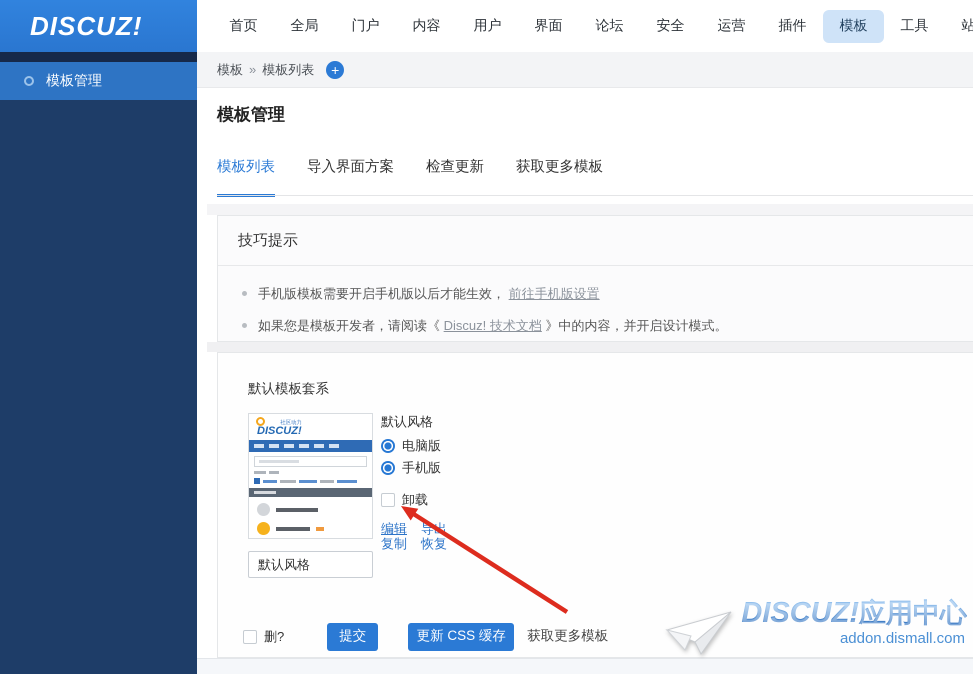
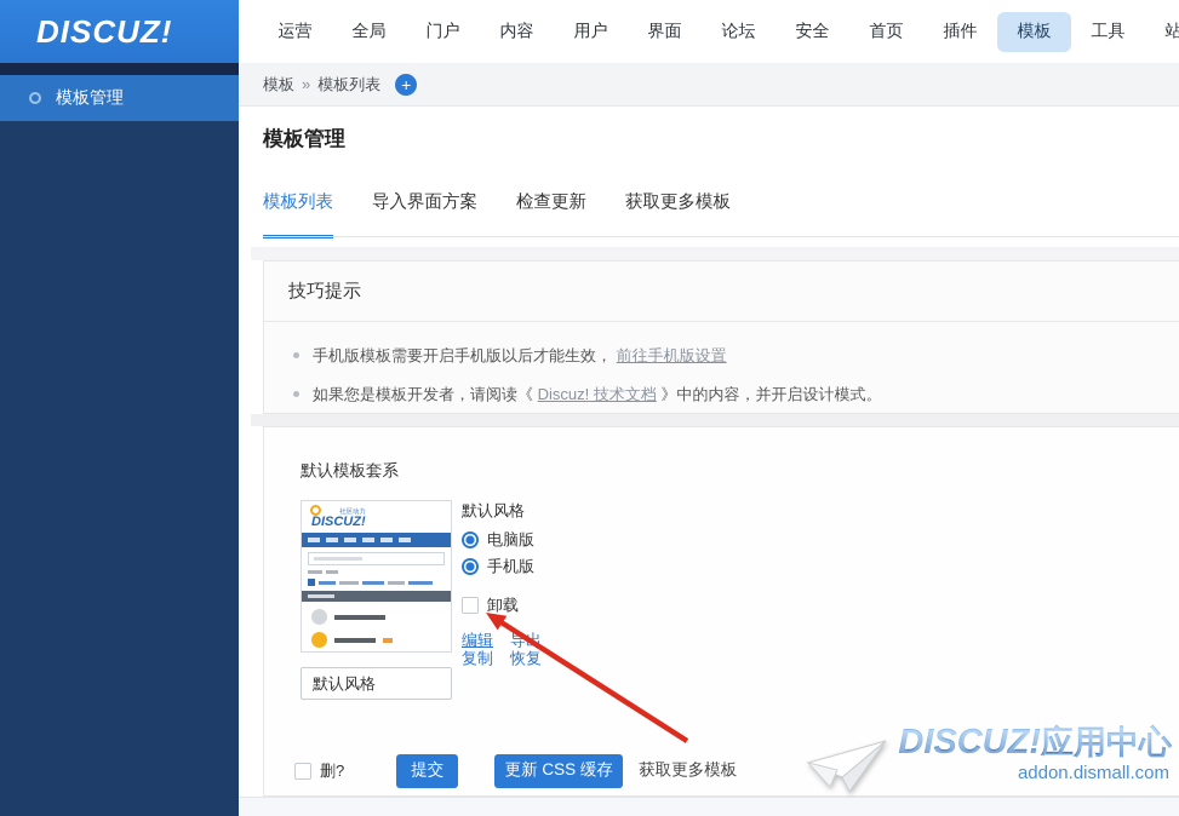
  DISCUZ!
- 首页
+ 运营
  全局
  门户
  内容
  用户
  界面
  论坛
  安全
- 运营
+ 首页
  插件
  模板
  工具
  模板管理
  模板
  »
  模板列表
  +
  模板管理
  模板列表
  导入界面方案
  检查更新
  获取更多模板
  技巧提示
  手机版模板需要开启手机版以后才能生效， 前往手机版设置
  如果您是模板开发者，请阅读《 Discuz! 技术文档 》中的内容，并开启设计模式。
  默认模板套系
  DISCUZ!
  默认风格
  电脑版
  手机版
  卸载
  编辑 导出
  复制 恢复
  默认风格
  删?
  提交
  更新 CSS 缓存
  获取更多模板
  DISCUZ!应用中心
  addon.dismall.com
